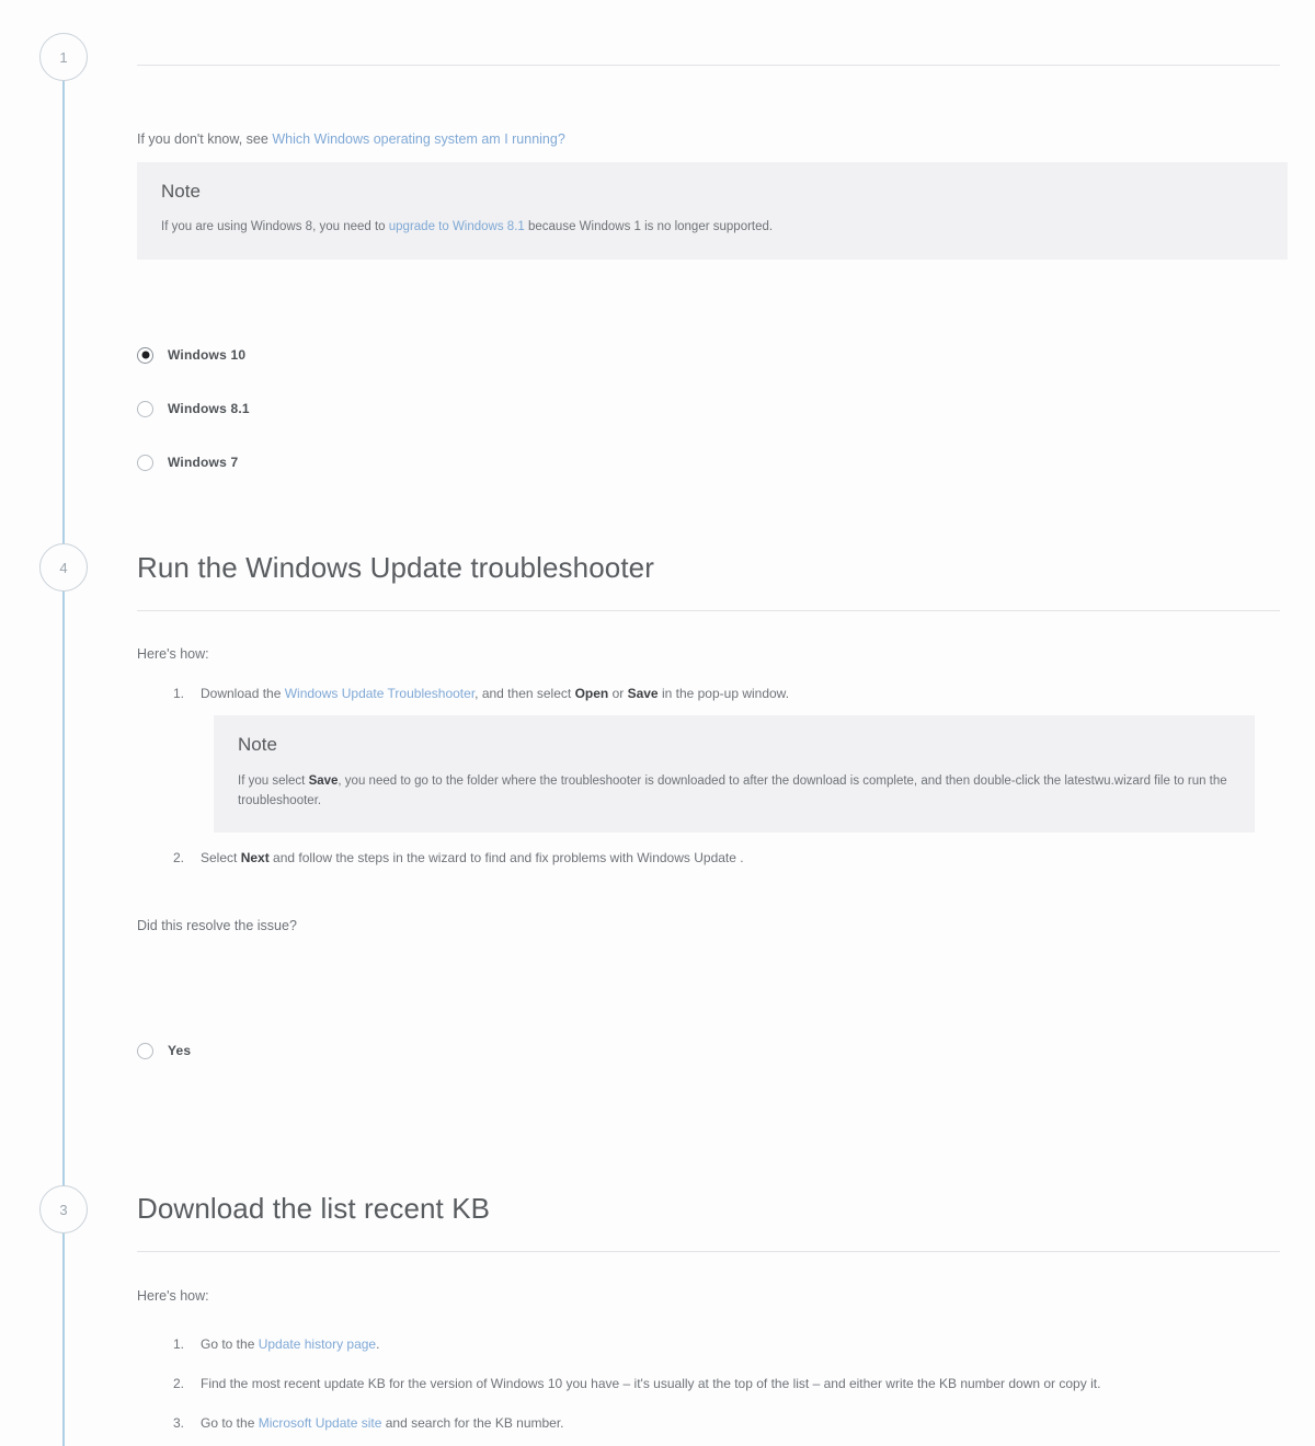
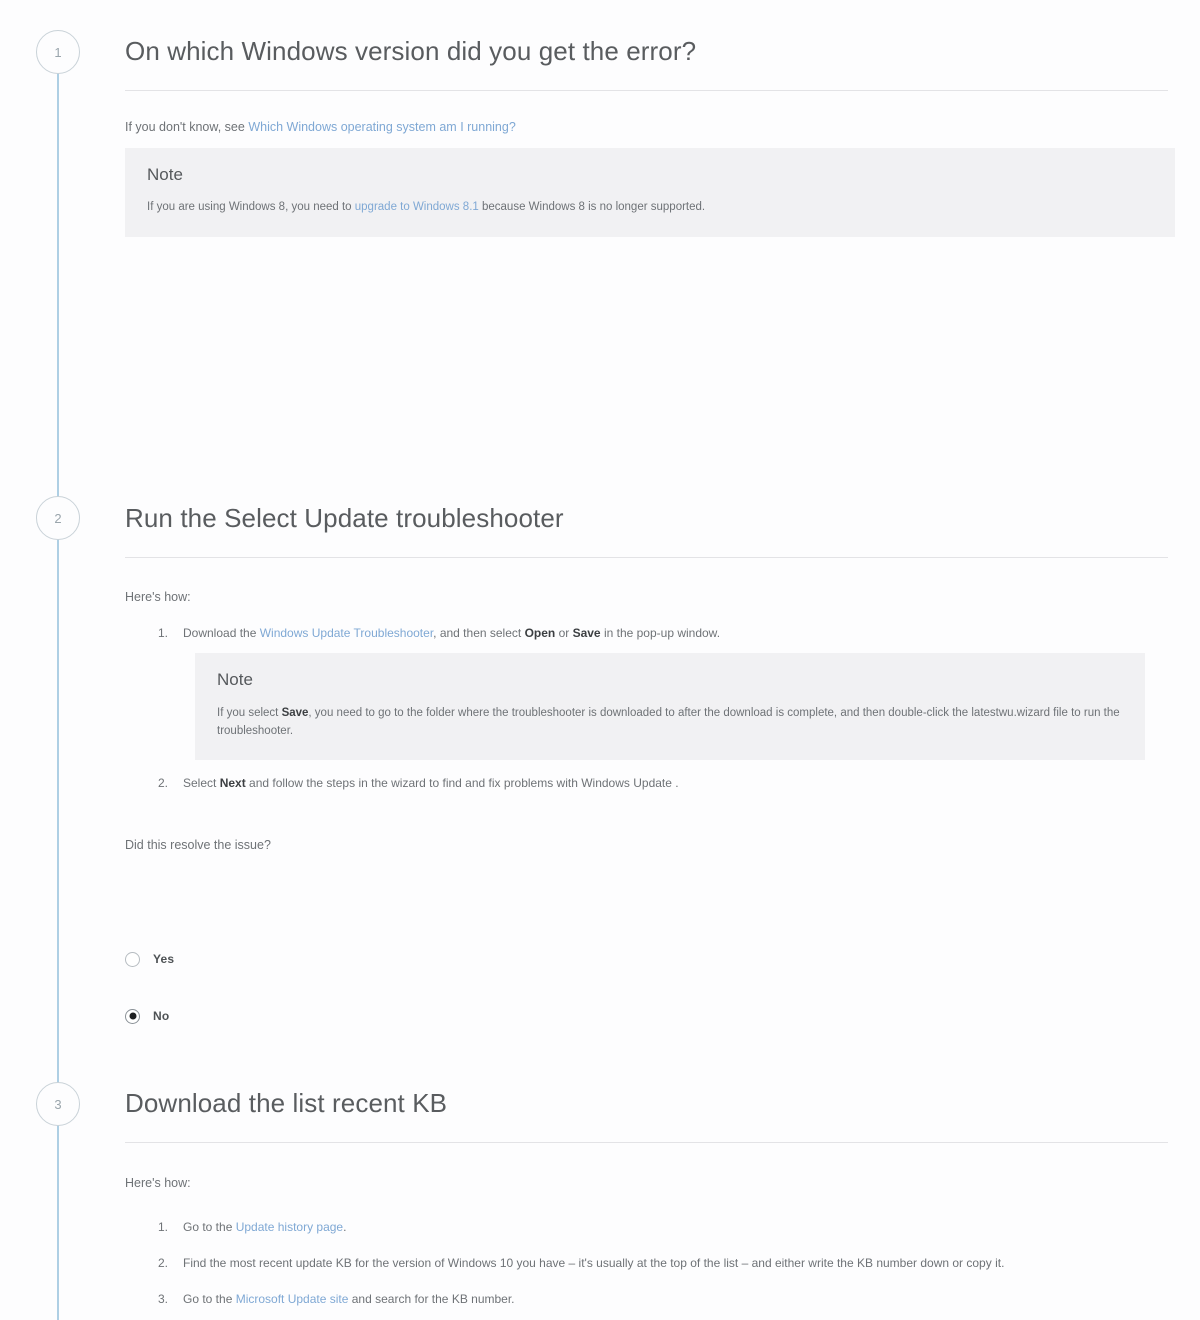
  1
+ On which Windows version did you get the error?
  If you don't know, see Which Windows operating system am I running?
  Note
- If you are using Windows 8, you need to upgrade to Windows 8.1 because Windows 1 is no longer supported.
+ If you are using Windows 8, you need to upgrade to Windows 8.1 because Windows 8 is no longer supported.
- Windows 10
- Windows 8.1
- Windows 7
- 4
+ 2
- Run the Windows Update troubleshooter
+ Run the Select Update troubleshooter
  Here's how:
  1.
  Download the Windows Update Troubleshooter, and then select Open or Save in the pop-up window.
  Note
  If you select Save, you need to go to the folder where the troubleshooter is downloaded to after the download is complete, and then double-click the latestwu.wizard file to run the troubleshooter.
  2.
  Select Next and follow the steps in the wizard to find and fix problems with Windows Update .
  Did this resolve the issue?
  Yes
+ No
  3
  Download the list recent KB
  Here's how:
  1.
  Go to the Update history page.
  2.
  Find the most recent update KB for the version of Windows 10 you have – it's usually at the top of the list – and either write the KB number down or copy it.
  3.
  Go to the Microsoft Update site and search for the KB number.
